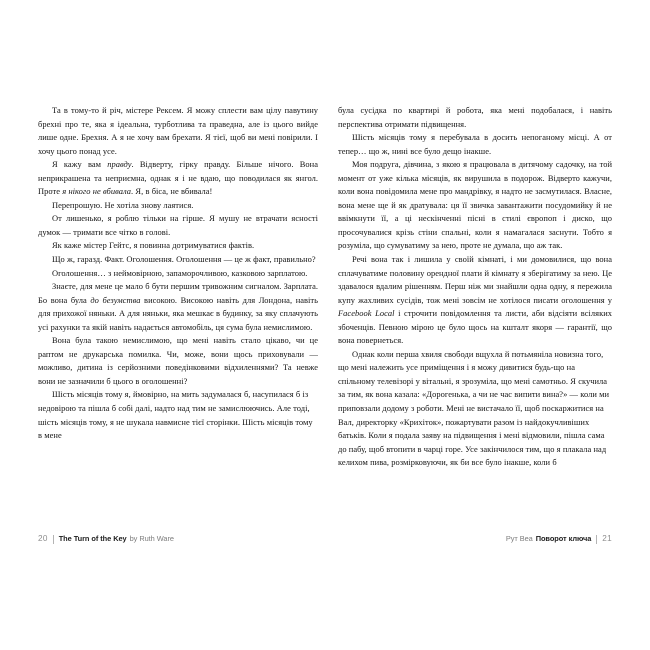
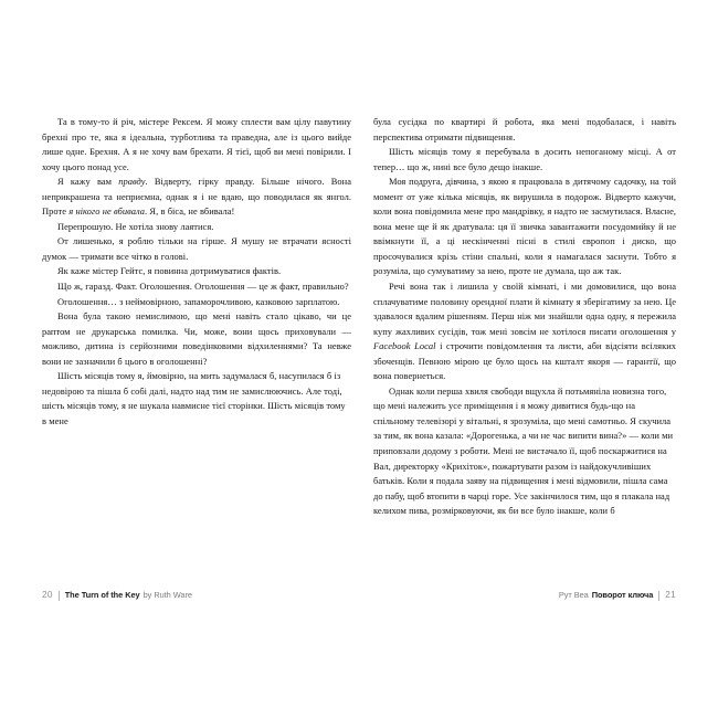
  Та в тому-то й річ, містере Рексем. Я можу сплести вам цілу павутину брехні про те, яка я ідеальна, турботлива та праведна, але із цього вийде лише одне. Брехня. А я не хочу вам брехати. Я тієї, щоб ви мені повірили. І хочу цього понад усе.
  Я кажу вам правду. Відверту, гірку правду. Більше нічого. Вона неприкрашена та неприємна, однак я і не вдаю, що поводилася як янгол. Проте я нікого не вбивала. Я, в біса, не вбивала!
  Перепрошую. Не хотіла знову лаятися.
  От лишенько, я роблю тільки на гірше. Я мушу не втрачати ясності думок — тримати все чітко в голові.
  Як каже містер Гейтс, я повинна дотримуватися фактів.
  Що ж, гаразд. Факт. Оголошення. Оголошення — це ж факт, правильно?
  Оголошення… з неймовірною, запаморочливою, казковою зарплатою.
- Знаєте, для мене це мало б бути першим тривожним сигналом. Зарплата. Бо вона була до безумства високою. Високою навіть для Лондона, навіть для прихожої няньки. А для няньки, яка мешкає в будинку, за яку сплачують усі рахунки та якій навіть надається автомобіль, ця сума була немислимою.
  Вона була такою немислимою, що мені навіть стало цікаво, чи це раптом не друкарська помилка. Чи, може, вони щось приховували — можливо, дитина із серйозними поведінковими відхиленнями? Та невже вони не зазначили б цього в оголошенні?
  Шість місяців тому я, ймовірно, на мить задумалася б, насупилася б із недовірою та пішла б собі далі, надто над тим не замислюючись. Але тоді, шість місяців тому, я не шукала навмисне тієї сторінки. Шість місяців тому в мене
  була сусідка по квартирі й робота, яка мені подобалася, і навіть перспектива отримати підвищення.
  Шість місяців тому я перебувала в досить непоганому місці. А от тепер… що ж, нині все було дещо інакше.
  Моя подруга, дівчина, з якою я працювала в дитячому садочку, на той момент от уже кілька місяців, як вирушила в подорож. Відверто кажучи, коли вона повідомила мене про мандрівку, я надто не засмутилася. Власне, вона мене ще й як дратувала: ця її звичка завантажити посудомийку й не ввімкнути її, а ці нескінченні пісні в стилі європоп і диско, що просочувалися крізь стіни спальні, коли я намагалася заснути. Тобто я розуміла, що сумуватиму за нею, проте не думала, що аж так.
  Речі вона так і лишила у своїй кімнаті, і ми домовилися, що вона сплачуватиме половину орендної плати й кімнату я зберігатиму за нею. Це здавалося вдалим рішенням. Перш ніж ми знайшли одна одну, я пережила купу жахливих сусідів, тож мені зовсім не хотілося писати оголошення у Facebook Local і строчити повідомлення та листи, аби відсіяти всіляких збоченців. Певною мірою це було щось на кшталт якоря — гарантії, що вона повернеться.
  Однак коли перша хвиля свободи вщухла й потьмяніла новизна того, що мені належить усе приміщення і я можу дивитися будь-що на спільному телевізорі у вітальні, я зрозуміла, що мені самотньо. Я скучила за тим, як вона казала: «Дорогенька, а чи не час випити вина?» — коли ми приповзали додому з роботи. Мені не вистачало її, щоб поскаржитися на Вал, директорку «Крихіток», пожартувати разом із найдокучливіших батьків. Коли я подала заяву на підвищення і мені відмовили, пішла сама до пабу, щоб втопити в чарці горе. Усе закінчилося тим, що я плакала над келихом пива, розмірковуючи, як би все було інакше, коли б
  20
  The Turn of the Key
  by Ruth Ware
  Рут Веа
  Поворот ключа
  21
